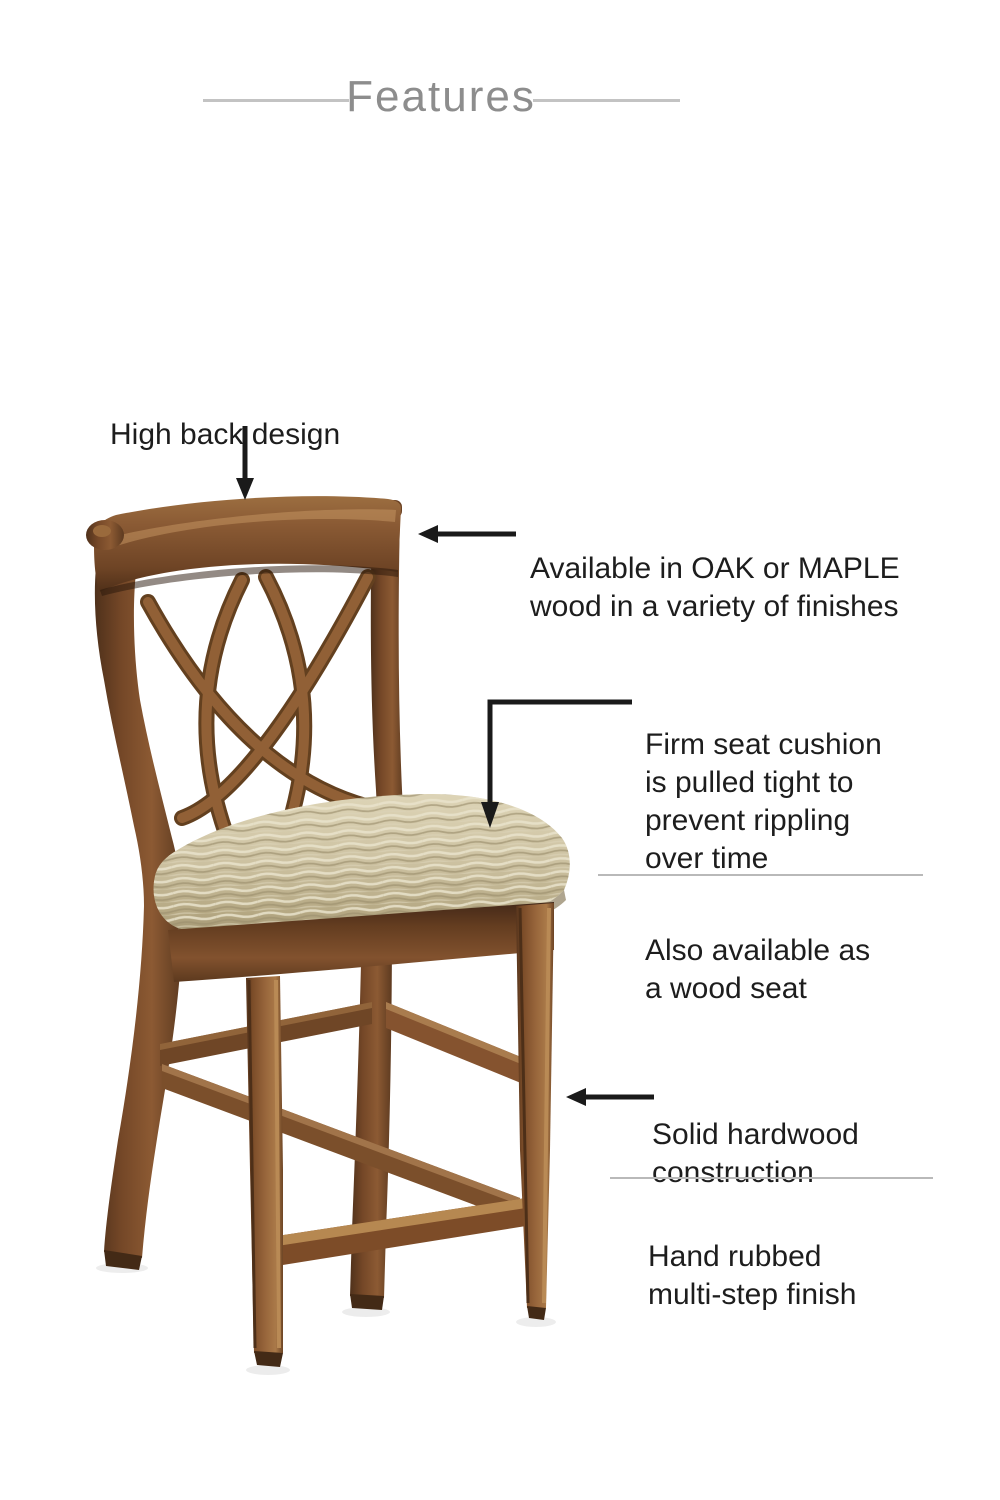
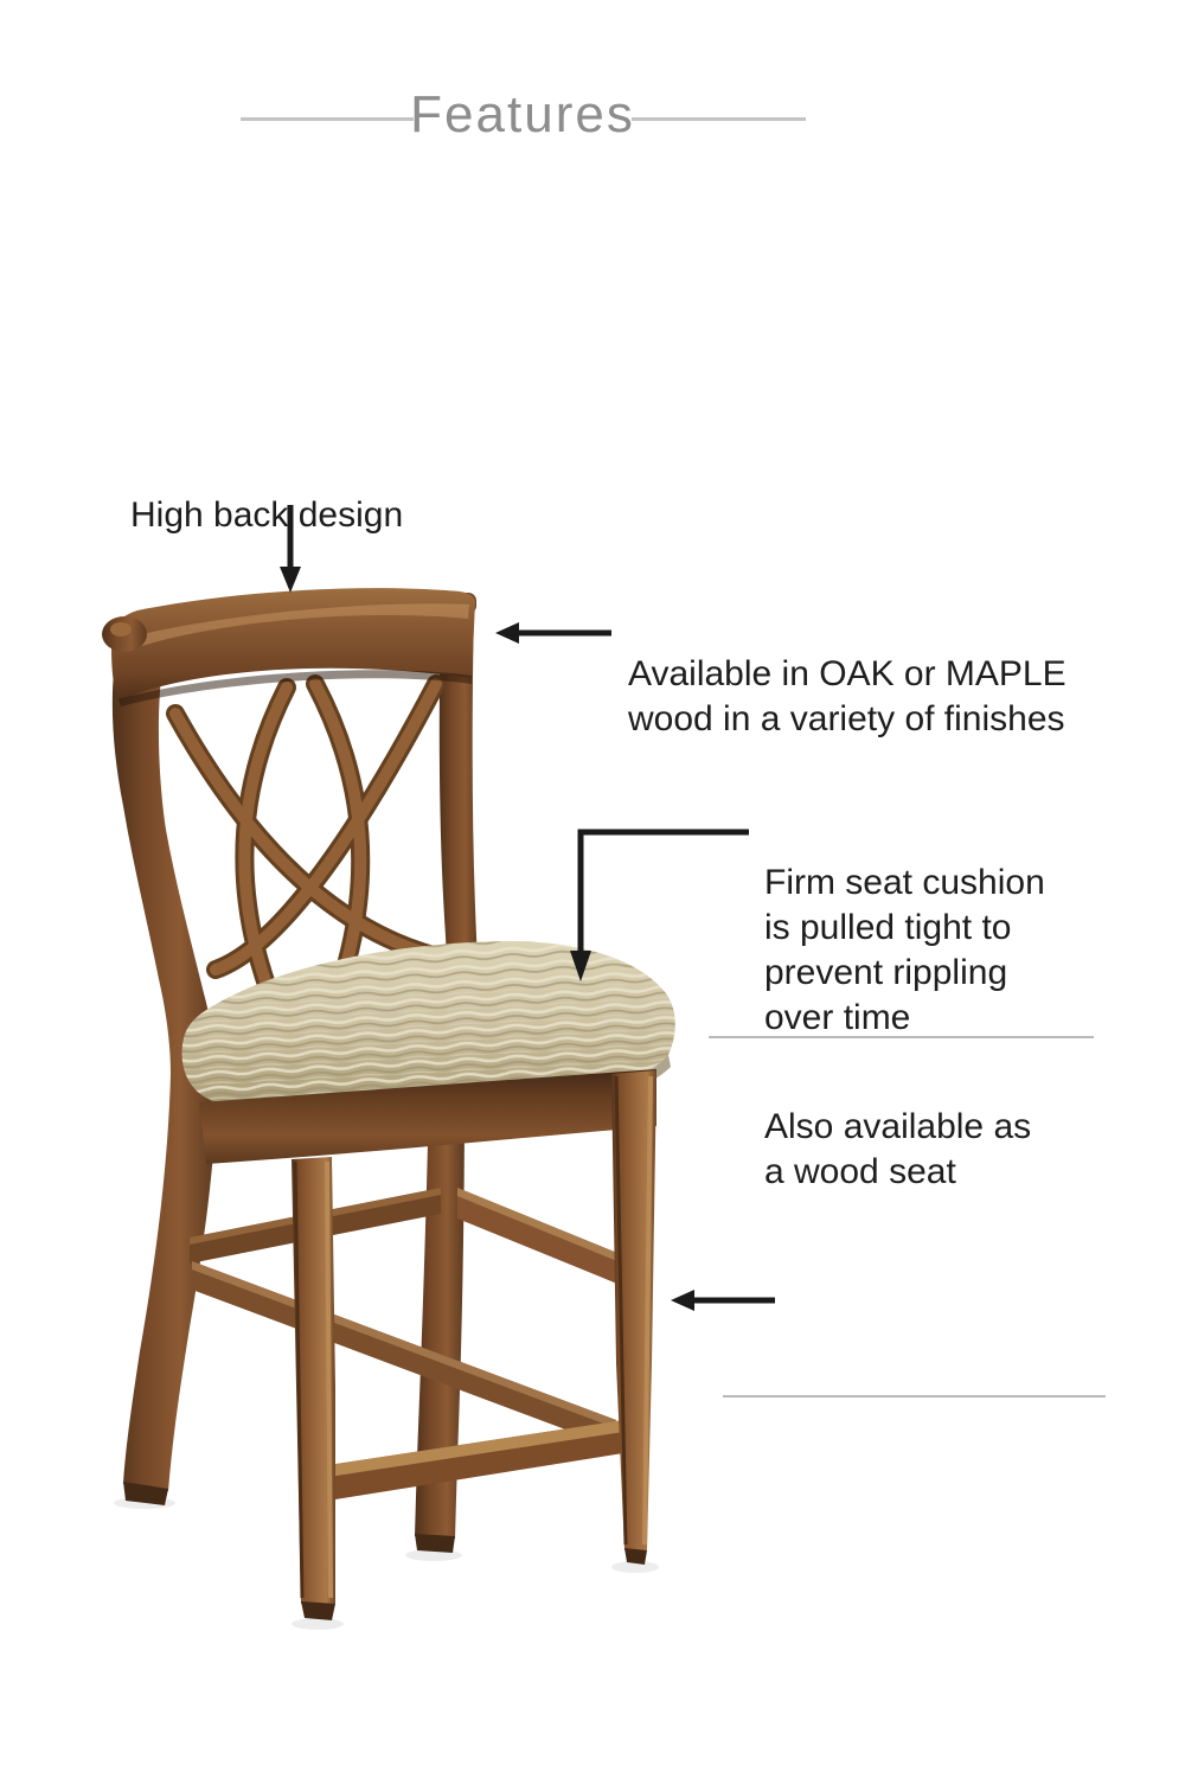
  Features
  High back design
  Available in OAK or MAPLE
  wood in a variety of finishes
  Firm seat cushion
  is pulled tight to
  prevent rippling
  over time
  Also available as
  a wood seat
- Solid hardwood
- construction
- Hand rubbed
- multi-step finish
